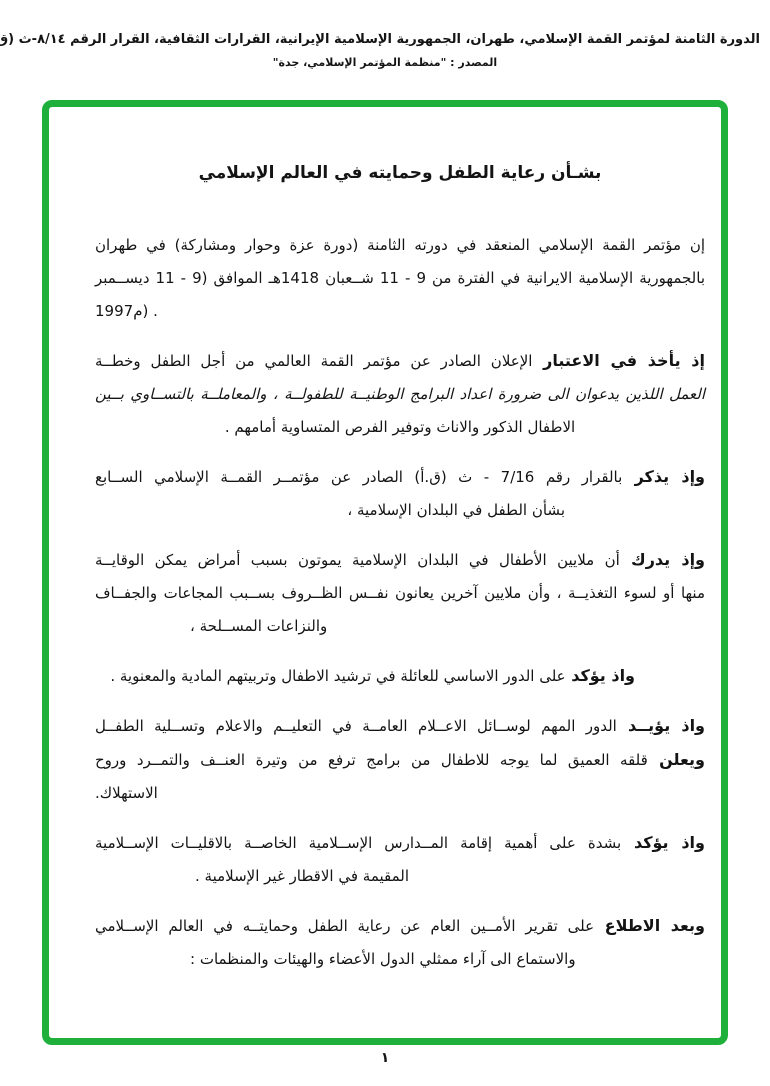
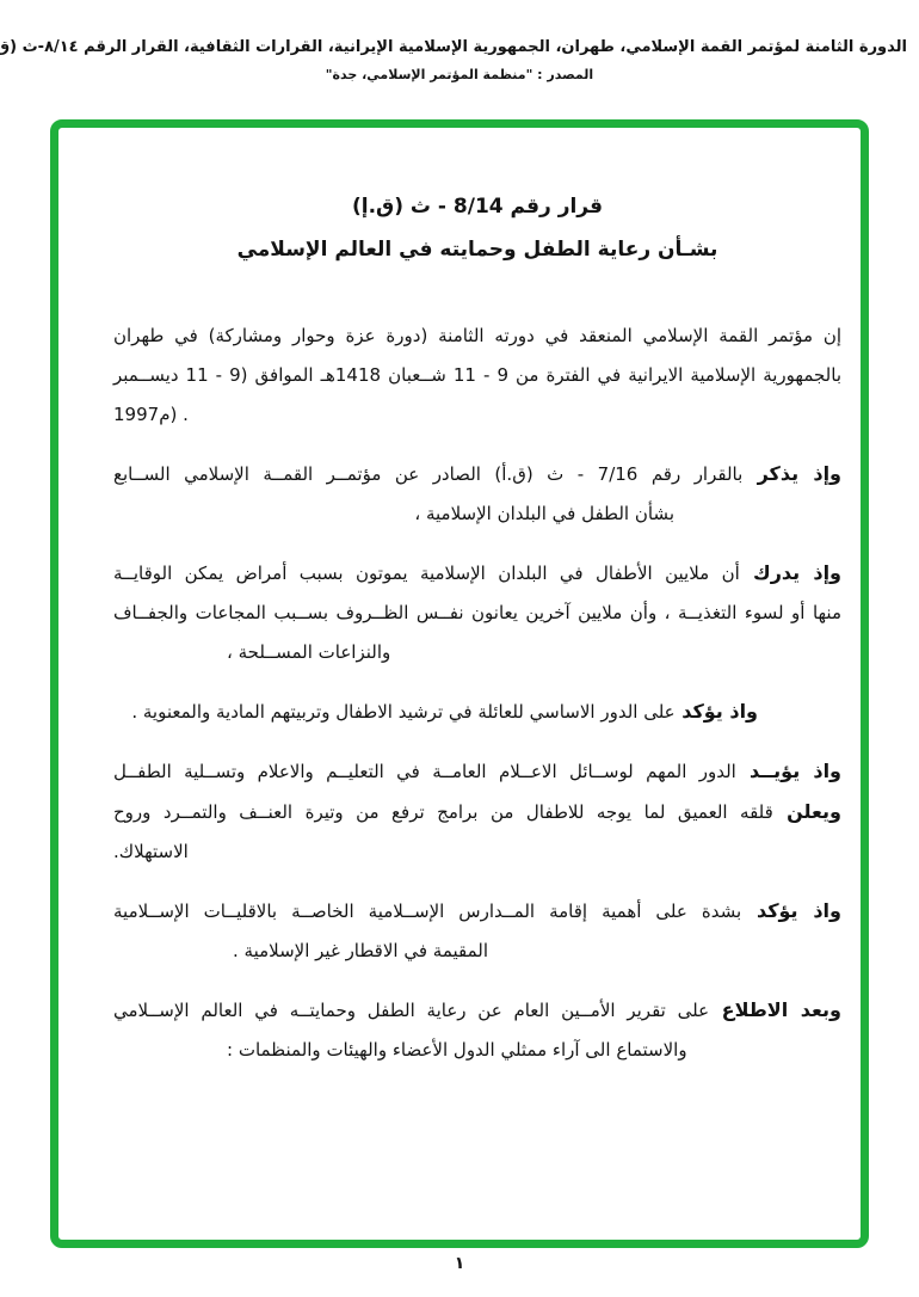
  الدورة الثامنة لمؤتمر القمة الإسلامي، طهران، الجمهورية الإسلامية الإيرانية، القرارات الثقافية، القرار الرقم ٨/١٤-ث (ق
  المصدر : "منظمة المؤتمر الإسلامي، جدة"
+ قرار رقم 8/14 - ث (ق.إ)
  بشـأن رعاية الطفل وحمايته في العالم الإسلامي
  إن مؤتمر القمة الإسلامي المنعقد في دورته الثامنة (دورة عزة وحوار ومشاركة) في طهران
  بالجمهورية الإسلامية الايرانية في الفترة من 9 - 11 شــعبان 1418هـ الموافق (9 - 11 ديســمبر
  1997م) .
- إذ يأخذ في الاعتبار الإعلان الصادر عن مؤتمر القمة العالمي من أجل الطفل وخطــة
- العمل اللذين يدعوان الى ضرورة اعداد البرامج الوطنيــة للطفولــة ، والمعاملــة بالتســاوي بــين
- الاطفال الذكور والاناث وتوفير الفرص المتساوية أمامهم .
  وإذ يذكر بالقرار رقم 7/16 - ث (ق.أ) الصادر عن مؤتمــر القمــة الإسلامي الســابع
  بشأن الطفل في البلدان الإسلامية ،
  وإذ يدرك أن ملايين الأطفال في البلدان الإسلامية يموتون بسبب أمراض يمكن الوقايــة
  منها أو لسوء التغذيــة ، وأن ملايين آخرين يعانون نفــس الظــروف بســبب المجاعات والجفــاف
  والنزاعات المســلحة ،
  واذ يؤكد على الدور الاساسي للعائلة في ترشيد الاطفال وتربيتهم المادية والمعنوية .
  واذ يؤيــد الدور المهم لوســائل الاعــلام العامــة في التعليــم والاعلام وتســلية الطفــل
  ويعلن قلقه العميق لما يوجه للاطفال من برامج ترفع من وتيرة العنــف والتمــرد وروح
  الاستهلاك.
  واذ يؤكد بشدة على أهمية إقامة المــدارس الإســلامية الخاصــة بالاقليــات الإســلامية
  المقيمة في الاقطار غير الإسلامية .
  وبعد الاطلاع على تقرير الأمــين العام عن رعاية الطفل وحمايتــه في العالم الإســلامي
  والاستماع الى آراء ممثلي الدول الأعضاء والهيئات والمنظمات :
  ١
